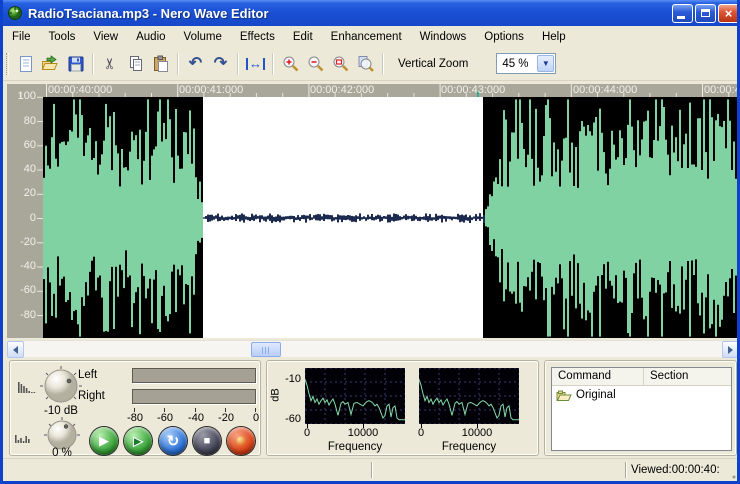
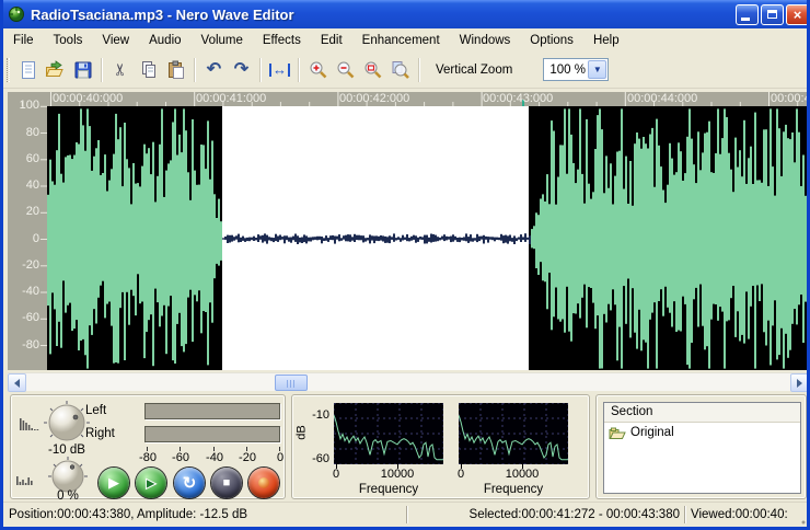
  RadioTsaciana.mp3 - Nero Wave Editor
  ×
  File
  Tools
  View
  Audio
  Volume
  Effects
  Edit
  Enhancement
  Windows
  Options
  Help
  ↶
  ↷
  ↔
  Vertical Zoom
- 45 %
+ 100 %
  ▼
  00:00:40:000
  00:00:41:000
  00:00:42:000
  00:00:43:000
  00:00:44:000
  100
  80
  60
  40
  20
  0
  -20
  -40
  -60
  -80
  -10 dB
  Left
  Right
  -80
  -60
  -40
  -20
  0
  0 %
  ▶
  ▶
  ↻
  ■
  -10
  -60
  0
  10000
  0
  10000
  Frequency
  Frequency
- Command
  Section
  Original
+ Position:00:00:43:380, Amplitude: -12.5 dB
+ Selected:00:00:41:272 - 00:00:43:380
  Viewed:00:00:40:
